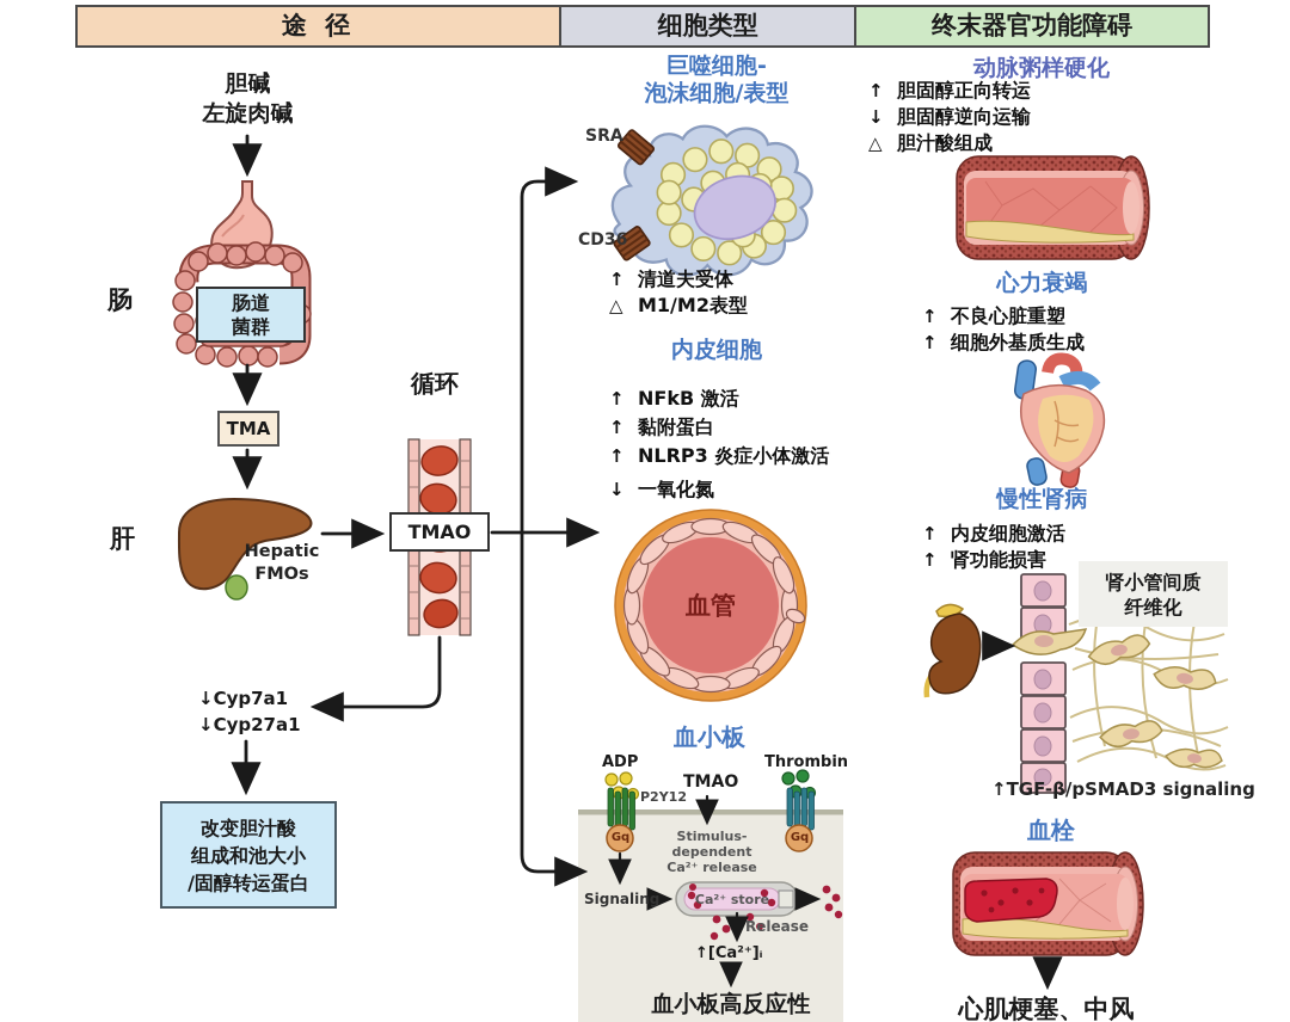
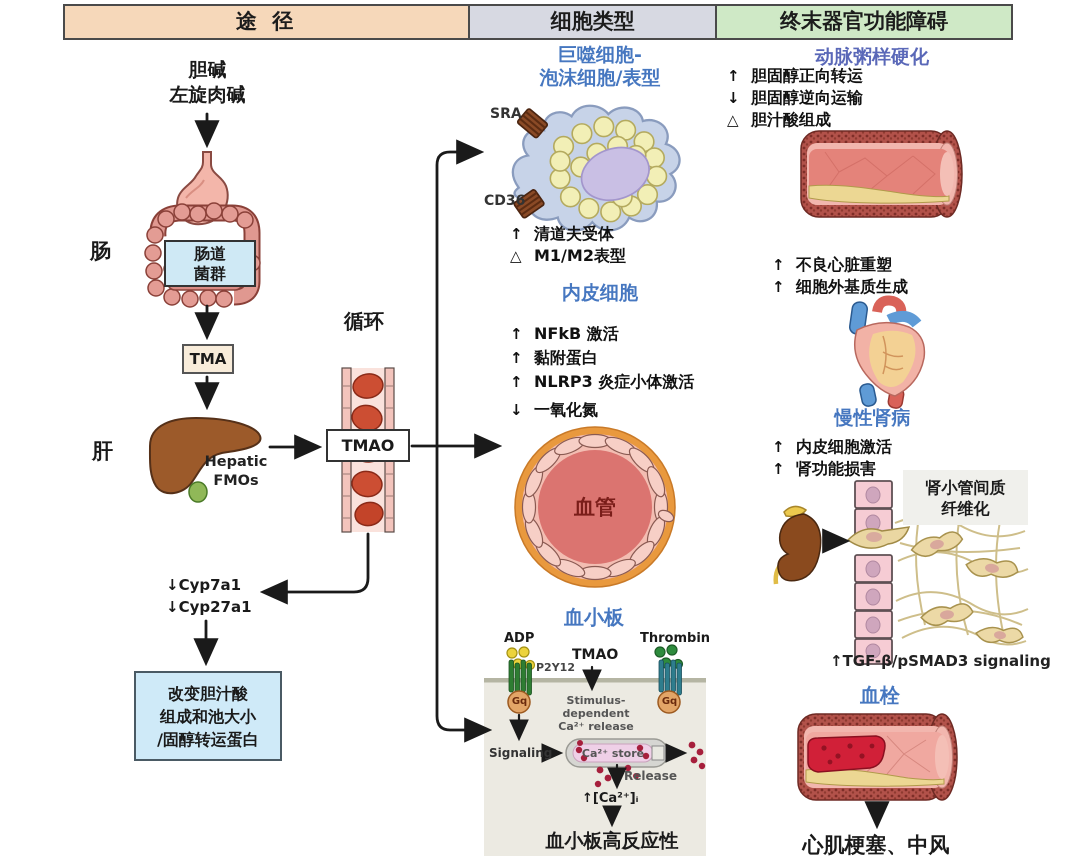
  途 径
  细胞类型
  终末器官功能障碍
  胆碱
  左旋肉碱
  肠
  肠道
  菌群
  TMA
  肝
  Hepatic
  FMOs
  循环
  TMAO
  ↓Cyp7a1
  ↓Cyp27a1
  改变胆汁酸
  组成和池大小
  /固醇转运蛋白
  巨噬细胞-
  泡沫细胞/表型
  SRA
  CD36
  ↑
  清道夫受体
  △
  M1/M2表型
  内皮细胞
  ↑
  NFkB 激活
  ↑
  黏附蛋白
  ↑
  NLRP3 炎症小体激活
  ↓
  一氧化氮
  血管
  血小板
  ADP
  P2Y12
  TMAO
  Thrombin
  Gq
  Gq
  Stimulus-dependent
  Ca²⁺ release
  Signaling
  Ca²⁺ store
  Release
  ↑[Ca²⁺]ᵢ
  血小板高反应性
  动脉粥样硬化
  ↑
  胆固醇正向转运
  ↓
  胆固醇逆向运输
  △
  胆汁酸组成
- 心力衰竭
  ↑
  不良心脏重塑
  ↑
  细胞外基质生成
  慢性肾病
  ↑
  内皮细胞激活
  ↑
  肾功能损害
  肾小管间质
  纤维化
  ↑TGF-β/pSMAD3 signaling
  血栓
  心肌梗塞、中风
